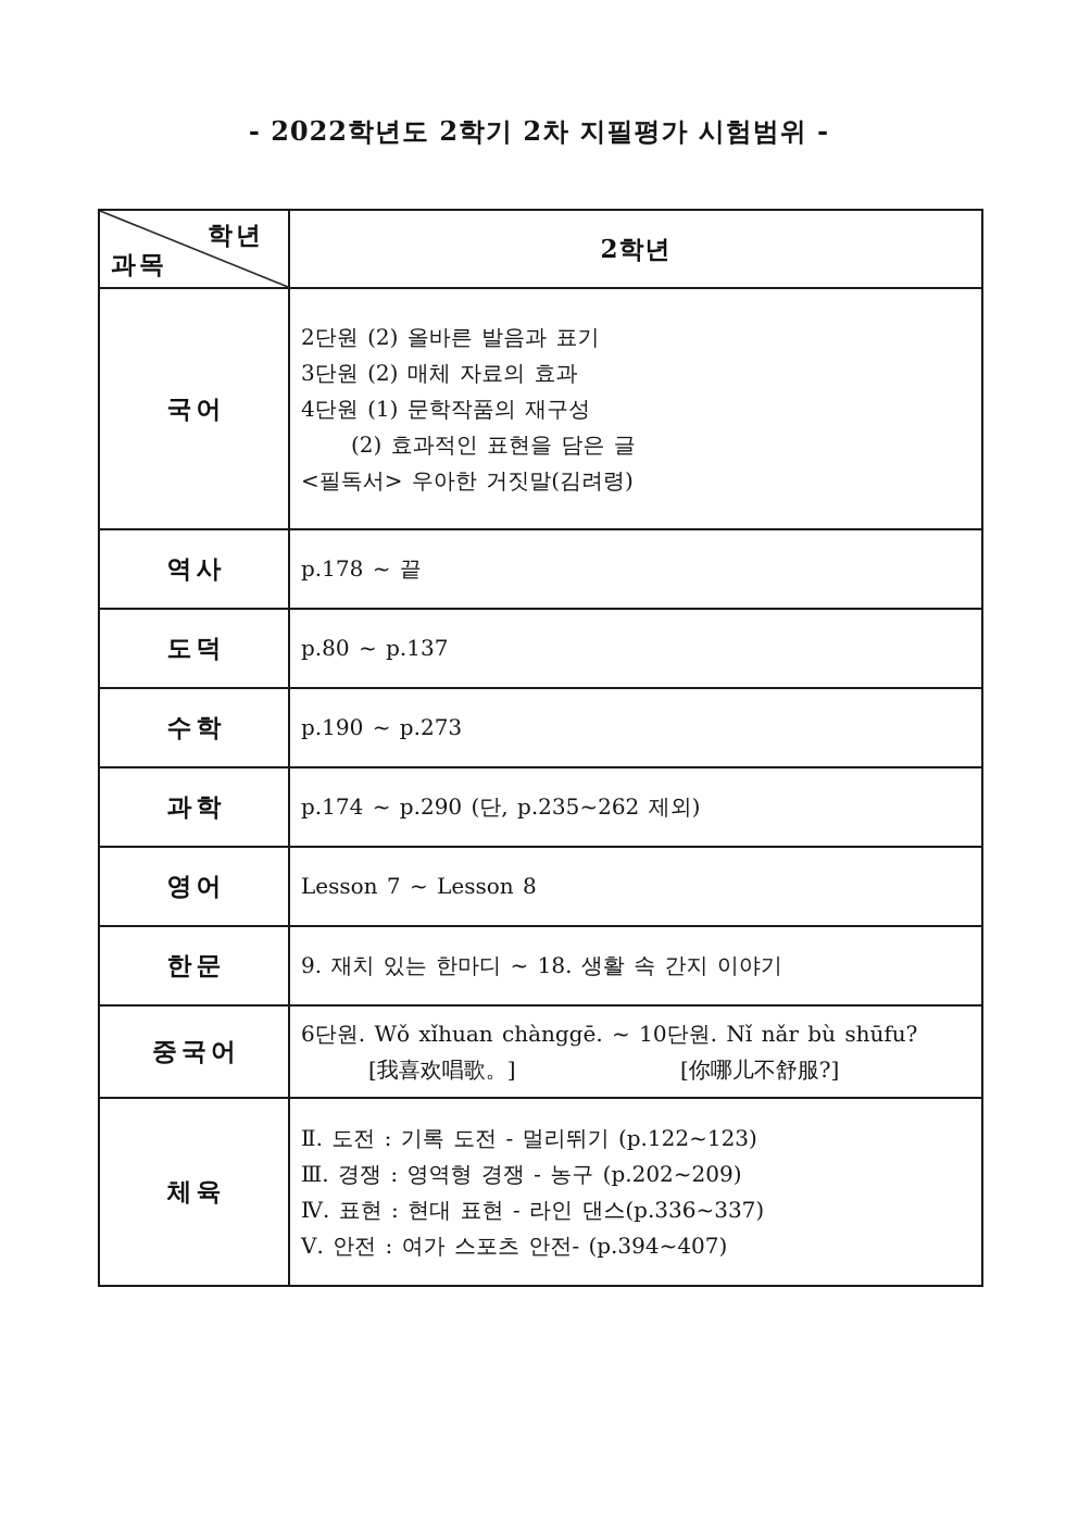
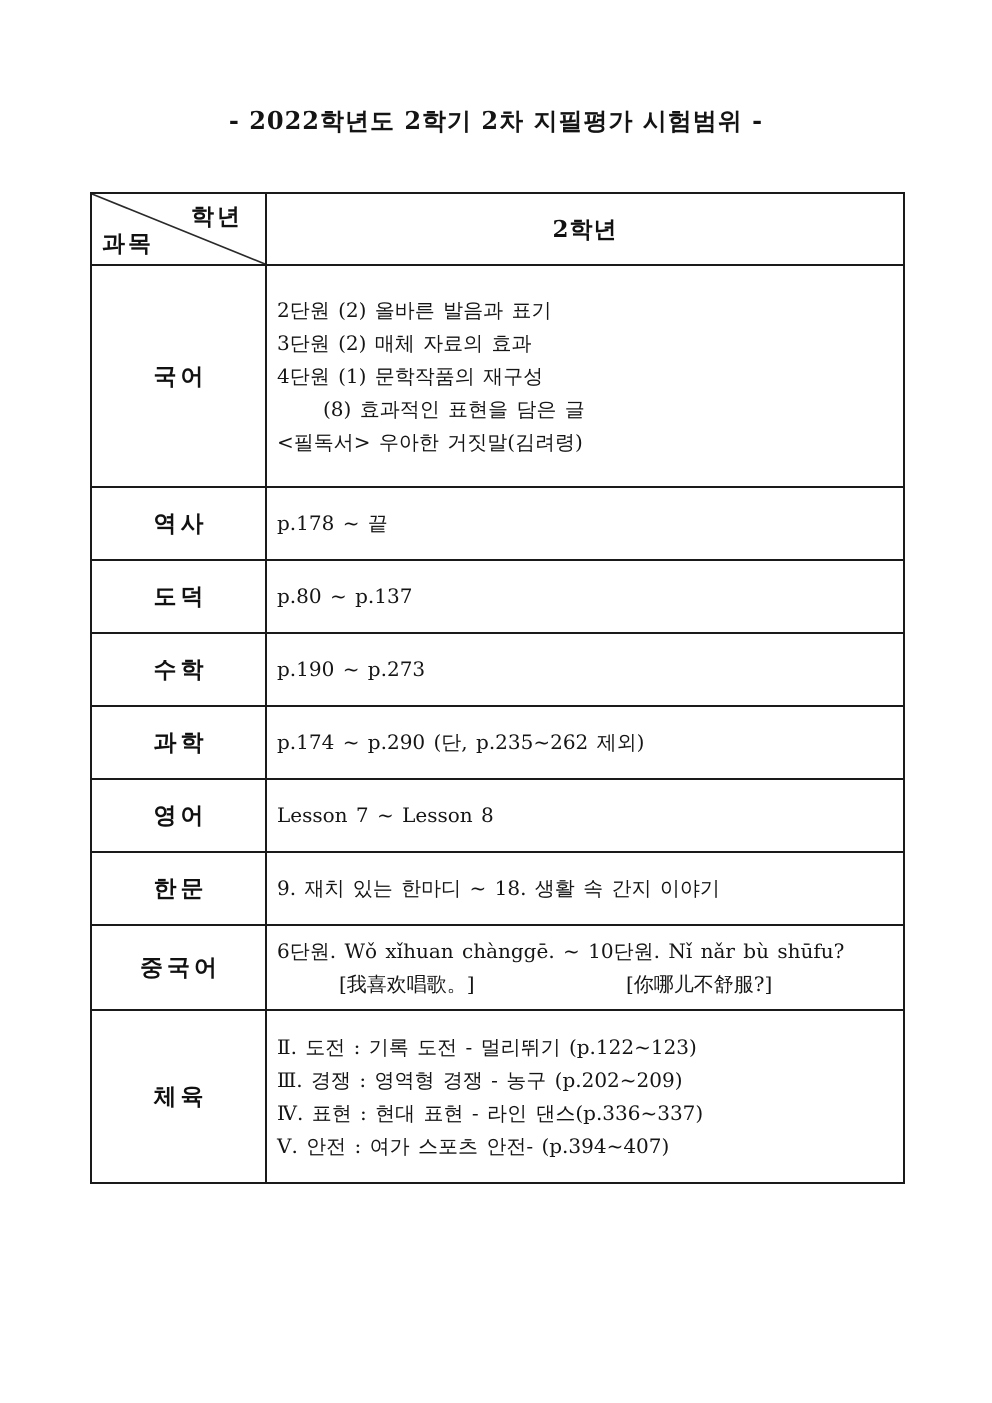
  - 2022학년도 2학기 2차 지필평가 시험범위 -
  학년 과목	2학년
- 국어	2단원 (2) 올바른 발음과 표기 3단원 (2) 매체 자료의 효과 4단원 (1) 문학작품의 재구성 (2) 효과적인 표현을 담은 글 <필독서> 우아한 거짓말(김려령)
+ 국어	2단원 (2) 올바른 발음과 표기 3단원 (2) 매체 자료의 효과 4단원 (1) 문학작품의 재구성 (8) 효과적인 표현을 담은 글 <필독서> 우아한 거짓말(김려령)
  역사	p.178 ~ 끝
  도덕	p.80 ~ p.137
  수학	p.190 ~ p.273
  과학	p.174 ~ p.290 (단, p.235~262 제외)
  영어	Lesson 7 ~ Lesson 8
  한문	9. 재치 있는 한마디 ~ 18. 생활 속 간지 이야기
  중국어	6단원. Wǒ xǐhuan chànggē. ~ 10단원. Nǐ nǎr bù shūfu? [我喜欢唱歌。] [你哪儿不舒服?]
  체육	Ⅱ. 도전 : 기록 도전 - 멀리뛰기 (p.122~123) Ⅲ. 경쟁 : 영역형 경쟁 - 농구 (p.202~209) Ⅳ. 표현 : 현대 표현 - 라인 댄스(p.336~337) Ⅴ. 안전 : 여가 스포츠 안전- (p.394~407)
